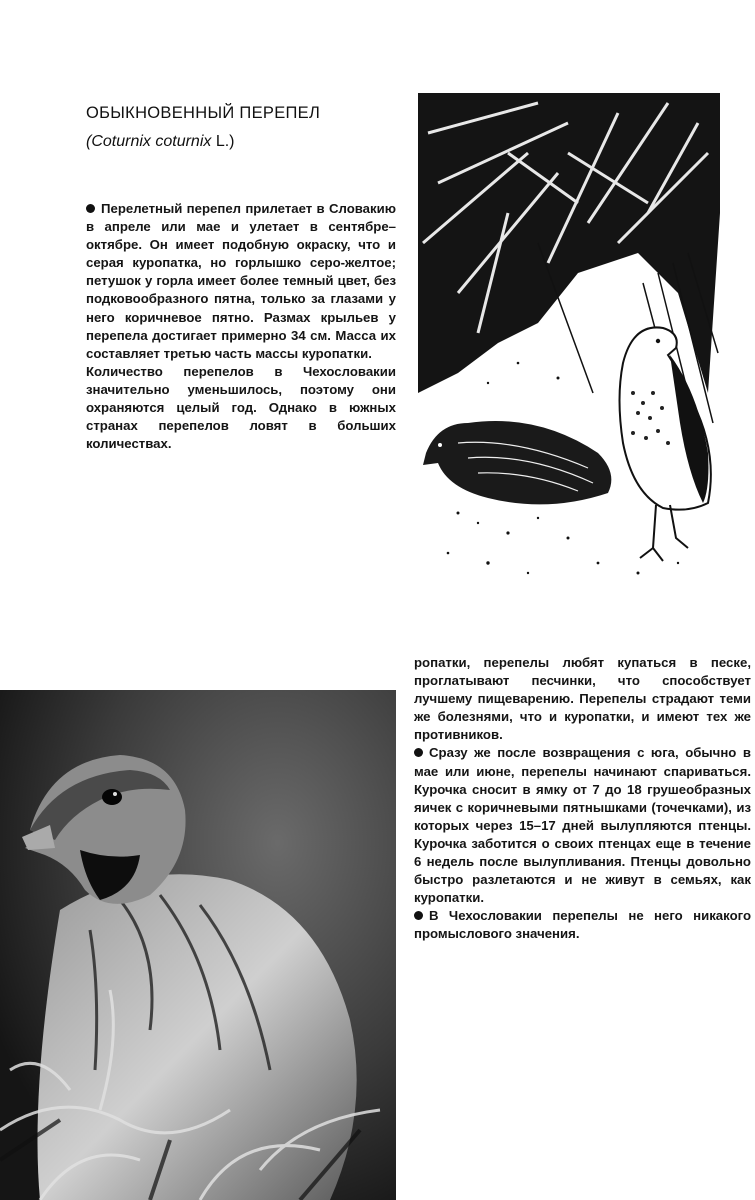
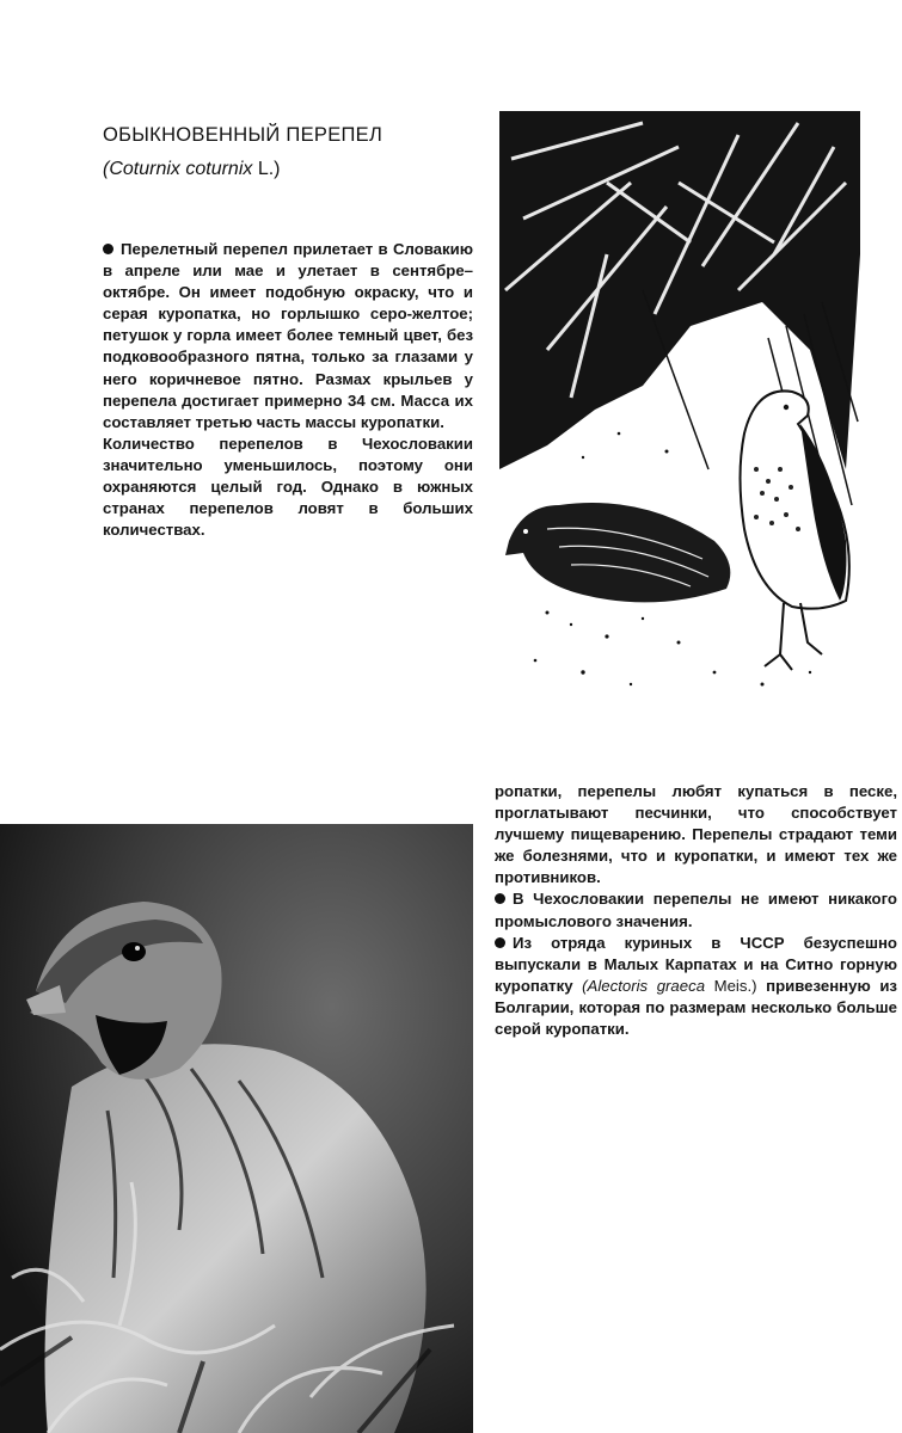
  ОБЫКНОВЕННЫЙ ПЕРЕПЕЛ
  (Coturnix coturnix L.)
  Перелетный перепел прилетает в Словакию в апреле или мае и улетает в сентябре–октябре. Он имеет подобную окраску, что и серая куропатка, но горлышко серо-желтое; петушок у горла имеет более темный цвет, без подковообразного пятна, только за глазами у него коричневое пятно. Размах крыльев у перепела достигает примерно 34 см. Масса их составляет третью часть массы куропатки.
  Количество перепелов в Чехословакии значительно уменьшилось, поэтому они охраняются целый год. Однако в южных странах перепелов ловят в больших количествах.
  ропатки, перепелы любят купаться в песке, проглатывают песчинки, что способствует лучшему пищеварению. Перепелы страдают теми же болезнями, что и куропатки, и имеют тех же противников.
- Сразу же после возвращения с юга, обычно в мае или июне, перепелы начинают спариваться. Курочка сносит в ямку от 7 до 18 грушеобразных яичек с коричневыми пятнышками (точечками), из которых через 15–17 дней вылупляются птенцы. Курочка заботится о своих птенцах еще в течение 6 недель после вылупливания. Птенцы довольно быстро разлетаются и не живут в семьях, как куропатки.
- В Чехословакии перепелы не него никакого промыслового значения.
+ В Чехословакии перепелы не имеют никакого промыслового значения.
+ Из отряда куриных в ЧССР безуспешно выпускали в Малых Карпатах и на Ситно горную куропатку (Alectoris graeca Meis.) привезенную из Болгарии, которая по размерам несколько больше серой куропатки.
